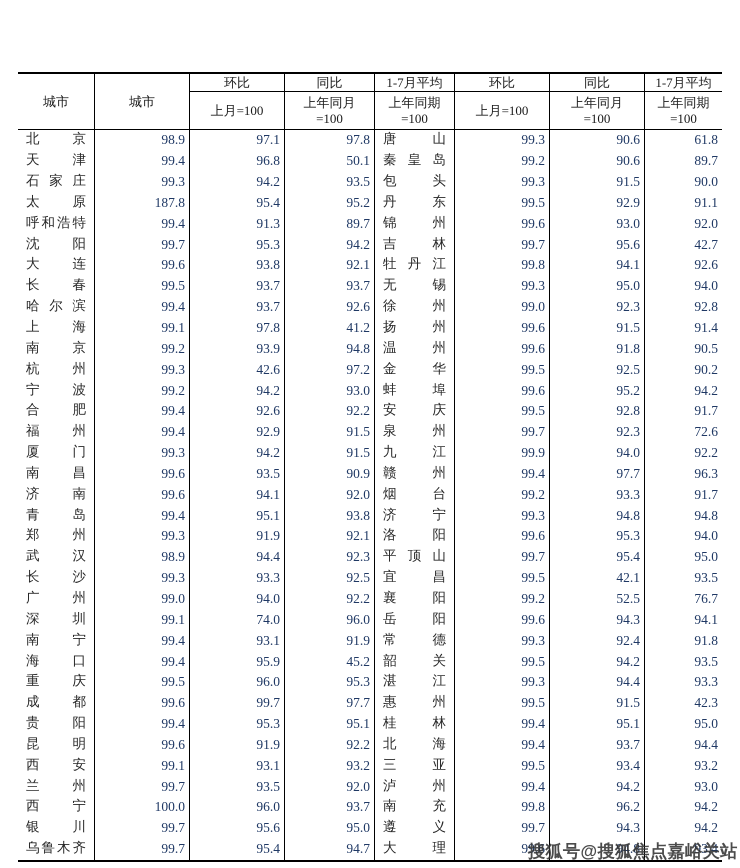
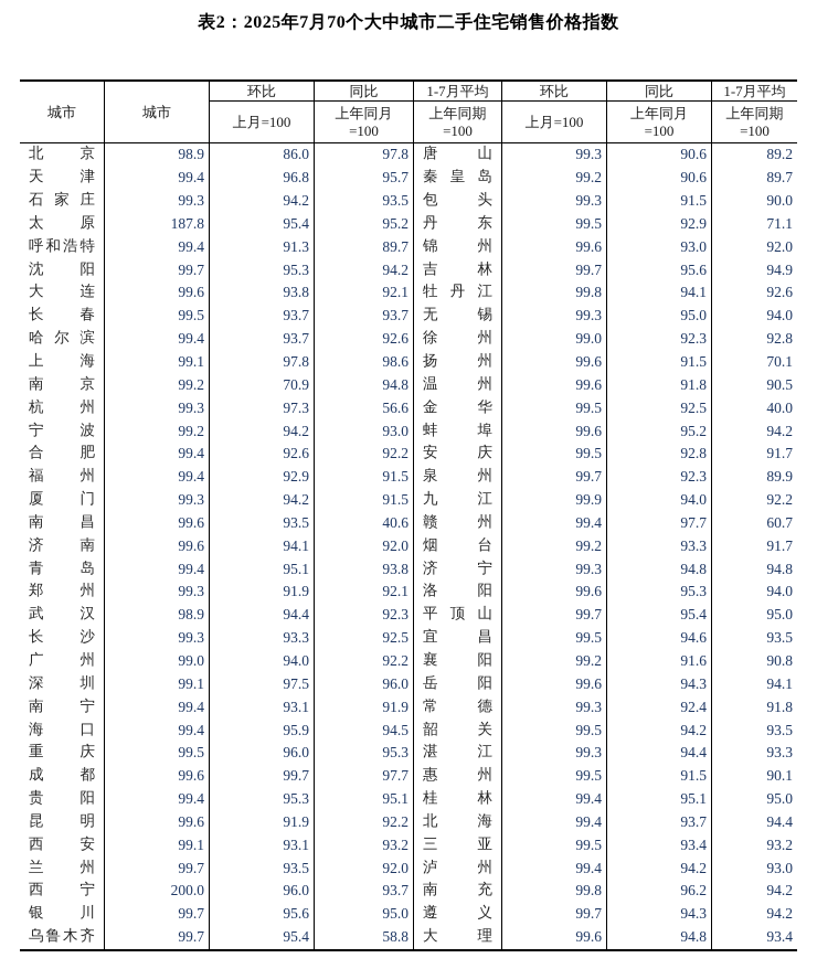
+ 表2：2025年7月70个大中城市二手住宅销售价格指数
  城市
  环比
  同比
  1-7月平均
  城市
  环比
  同比
  1-7月平均
  上月=100
  上年同月
  =100
  上年同期
  =100
  上月=100
  上年同月
  =100
  上年同期
  =100
  北
  京
  98.9
- 97.1
+ 86.0
  97.8
  唐
  山
  99.3
  90.6
- 61.8
+ 89.2
  天
  津
  99.4
  96.8
- 50.1
+ 95.7
  秦
  皇
  岛
  99.2
  90.6
  89.7
  石
  家
  庄
  99.3
  94.2
  93.5
  包
  头
  99.3
  91.5
  90.0
  太
  原
  187.8
  95.4
  95.2
  丹
  东
  99.5
  92.9
- 91.1
+ 71.1
  呼
  和
  浩
  特
  99.4
  91.3
  89.7
  锦
  州
  99.6
  93.0
  92.0
  沈
  阳
  99.7
  95.3
  94.2
  吉
  林
  99.7
  95.6
- 42.7
+ 94.9
  大
  连
  99.6
  93.8
  92.1
  牡
  丹
  江
  99.8
  94.1
  92.6
  长
  春
  99.5
  93.7
  93.7
  无
  锡
  99.3
  95.0
  94.0
  哈
  尔
  滨
  99.4
  93.7
  92.6
  徐
  州
  99.0
  92.3
  92.8
  上
  海
  99.1
  97.8
- 41.2
+ 98.6
  扬
  州
  99.6
  91.5
- 91.4
+ 70.1
  南
  京
  99.2
- 93.9
+ 70.9
  94.8
  温
  州
  99.6
  91.8
  90.5
  杭
  州
  99.3
- 42.6
+ 97.3
- 97.2
+ 56.6
  金
  华
  99.5
  92.5
- 90.2
+ 40.0
  宁
  波
  99.2
  94.2
  93.0
  蚌
  埠
  99.6
  95.2
  94.2
  合
  肥
  99.4
  92.6
  92.2
  安
  庆
  99.5
  92.8
  91.7
  福
  州
  99.4
  92.9
  91.5
  泉
  州
  99.7
  92.3
- 72.6
+ 89.9
  厦
  门
  99.3
  94.2
  91.5
  九
  江
  99.9
  94.0
  92.2
  南
  昌
  99.6
  93.5
- 90.9
+ 40.6
  赣
  州
  99.4
  97.7
- 96.3
+ 60.7
  济
  南
  99.6
  94.1
  92.0
  烟
  台
  99.2
  93.3
  91.7
  青
  岛
  99.4
  95.1
  93.8
  济
  宁
  99.3
  94.8
  94.8
  郑
  州
  99.3
  91.9
  92.1
  洛
  阳
  99.6
  95.3
  94.0
  武
  汉
  98.9
  94.4
  92.3
  平
  顶
  山
  99.7
  95.4
  95.0
  长
  沙
  99.3
  93.3
  92.5
  宜
  昌
  99.5
- 42.1
+ 94.6
  93.5
  广
  州
  99.0
  94.0
  92.2
  襄
  阳
  99.2
- 52.5
+ 91.6
- 76.7
+ 90.8
  深
  圳
  99.1
- 74.0
+ 97.5
  96.0
  岳
  阳
  99.6
  94.3
  94.1
  南
  宁
  99.4
  93.1
  91.9
  常
  德
  99.3
  92.4
  91.8
  海
  口
  99.4
  95.9
- 45.2
+ 94.5
  韶
  关
  99.5
  94.2
  93.5
  重
  庆
  99.5
  96.0
  95.3
  湛
  江
  99.3
  94.4
  93.3
  成
  都
  99.6
  99.7
  97.7
  惠
  州
  99.5
  91.5
- 42.3
+ 90.1
  贵
  阳
  99.4
  95.3
  95.1
  桂
  林
  99.4
  95.1
  95.0
  昆
  明
  99.6
  91.9
  92.2
  北
  海
  99.4
  93.7
  94.4
  西
  安
  99.1
  93.1
  93.2
  三
  亚
  99.5
  93.4
  93.2
  兰
  州
  99.7
  93.5
  92.0
  泸
  州
  99.4
  94.2
  93.0
  西
  宁
- 100.0
+ 200.0
  96.0
  93.7
  南
  充
  99.8
  96.2
  94.2
  银
  川
  99.7
  95.6
  95.0
  遵
  义
  99.7
  94.3
  94.2
  乌
  鲁
  木
  齐
  99.7
  95.4
- 94.7
+ 58.8
  大
  理
  99.6
  94.8
  93.4
- 搜狐号@搜狐焦点嘉峪关站
